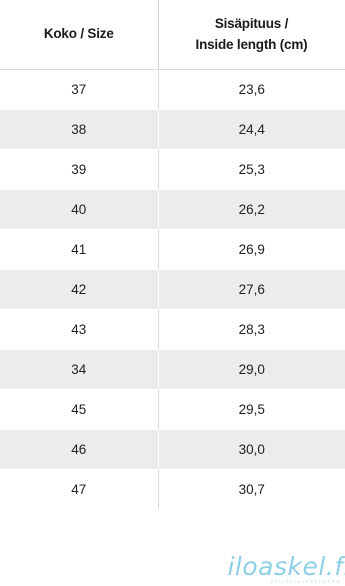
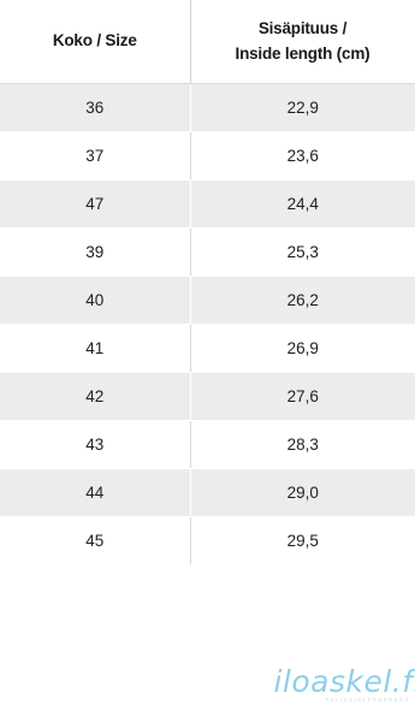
  Koko / Size	Sisäpituus / Inside length (cm)
+ 36	22,9
  37	23,6
- 38	24,4
+ 47	24,4
  39	25,3
  40	26,2
  41	26,9
  42	27,6
  43	28,3
- 34	29,0
+ 44	29,0
  45	29,5
- 46	30,0
- 47	30,7
  iloaskel.f
